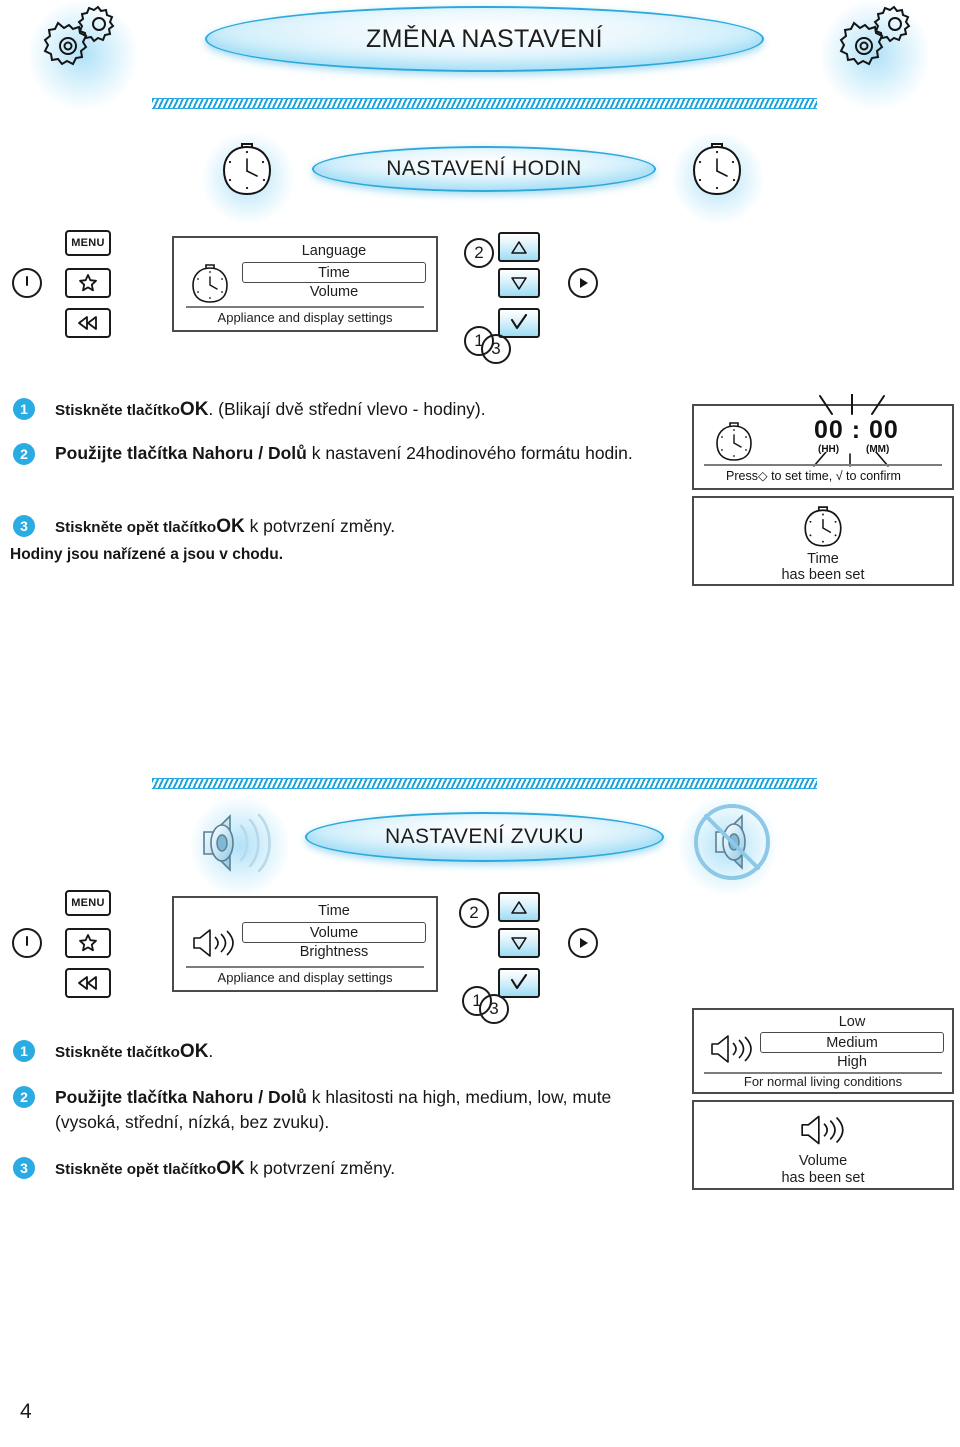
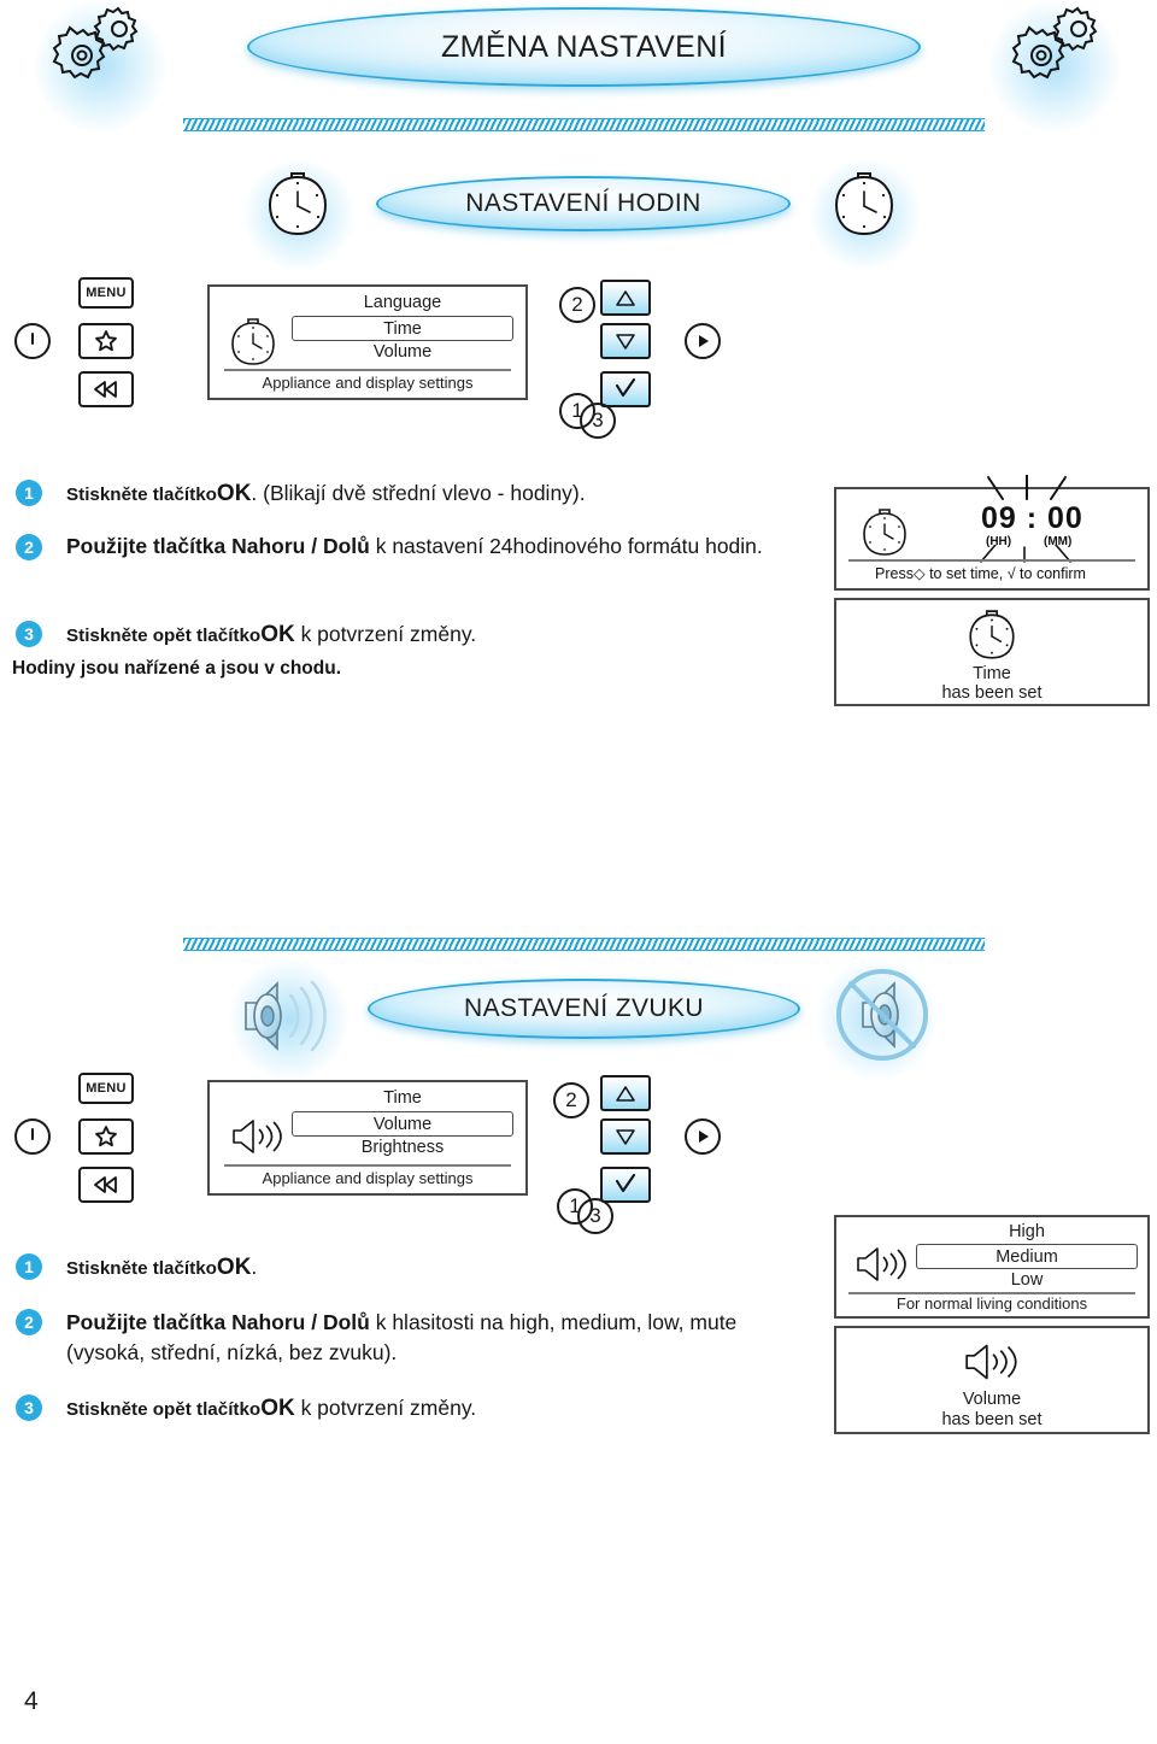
  ZMĚNA NASTAVENÍ
  NASTAVENÍ HODIN
  MENU
  2
  1
  3
  Language
  Time
  Volume
  Appliance and display settings
  1
  Stiskněte tlačítkoOK. (Blikají dvě střední vlevo - hodiny).
  2
  Použijte tlačítka Nahoru / Dolů k nastavení 24hodinového formátu hodin.
  3
  Stiskněte opět tlačítkoOK k potvrzení změny.
  Hodiny jsou nařízené a jsou v chodu.
- 00 : 00
+ 09 : 00
  (HH)
  (MM)
  Press◇ to set time, √ to confirm
  Time
  has been set
  NASTAVENÍ ZVUKU
  MENU
  2
  1
  3
  Time
  Volume
  Brightness
  Appliance and display settings
  1
  Stiskněte tlačítkoOK.
  2
  Použijte tlačítka Nahoru / Dolů k hlasitosti na high, medium, low, mute (vysoká, střední, nízká, bez zvuku).
  3
  Stiskněte opět tlačítkoOK k potvrzení změny.
- Low
+ High
  Medium
- High
+ Low
  For normal living conditions
  Volume
  has been set
  4
